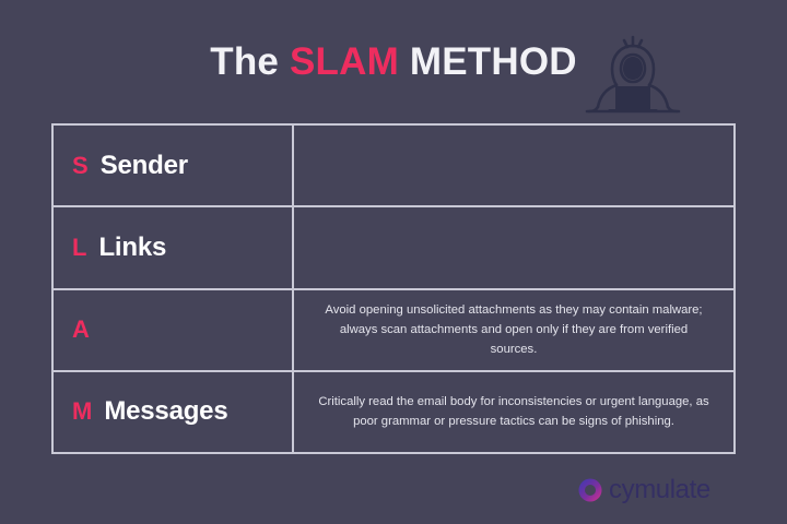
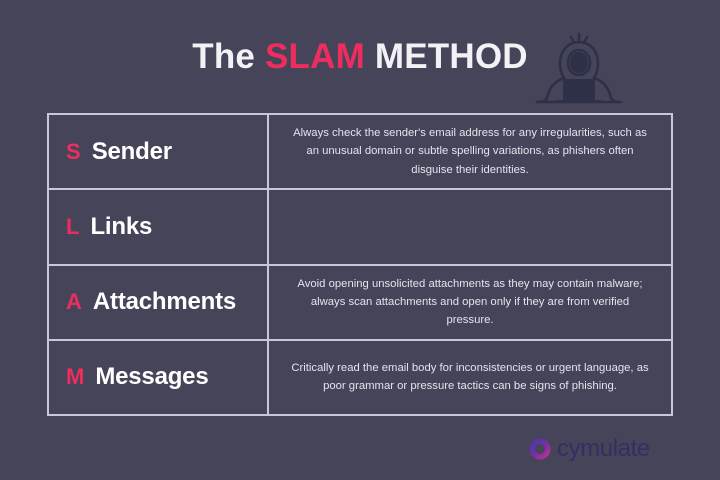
  The SLAM METHOD
  S
  Sender
+ Always check the sender's email address for any irregularities, such as an unusual domain or subtle spelling variations, as phishers often disguise their identities.
  L
  Links
  A
+ Attachments
- Avoid opening unsolicited attachments as they may contain malware; always scan attachments and open only if they are from verified sources.
+ Avoid opening unsolicited attachments as they may contain malware; always scan attachments and open only if they are from verified pressure.
  M
  Messages
  Critically read the email body for inconsistencies or urgent language, as poor grammar or pressure tactics can be signs of phishing.
